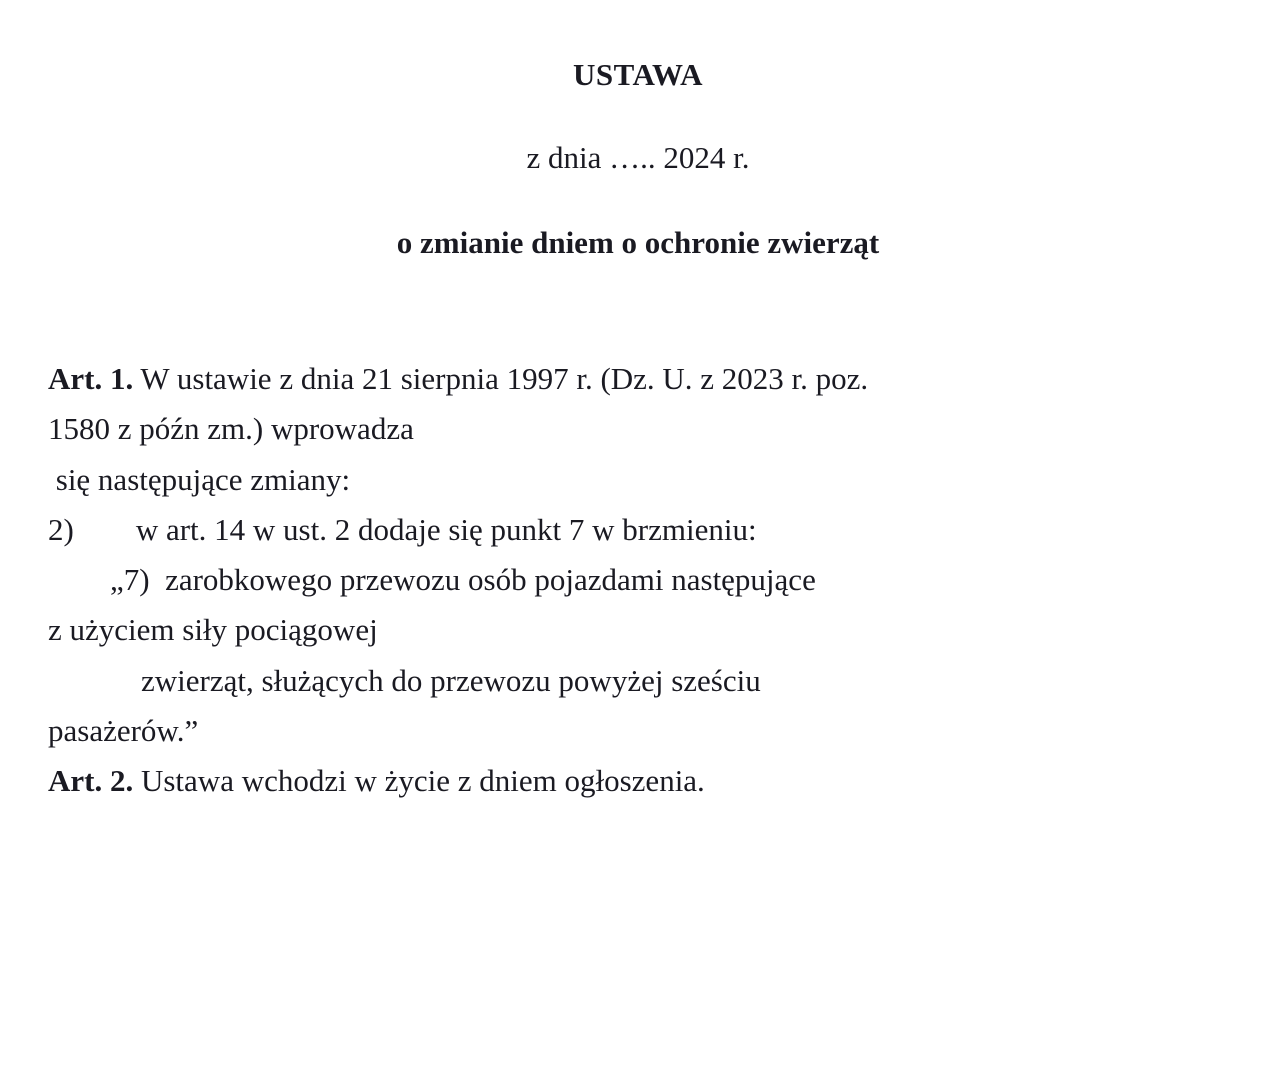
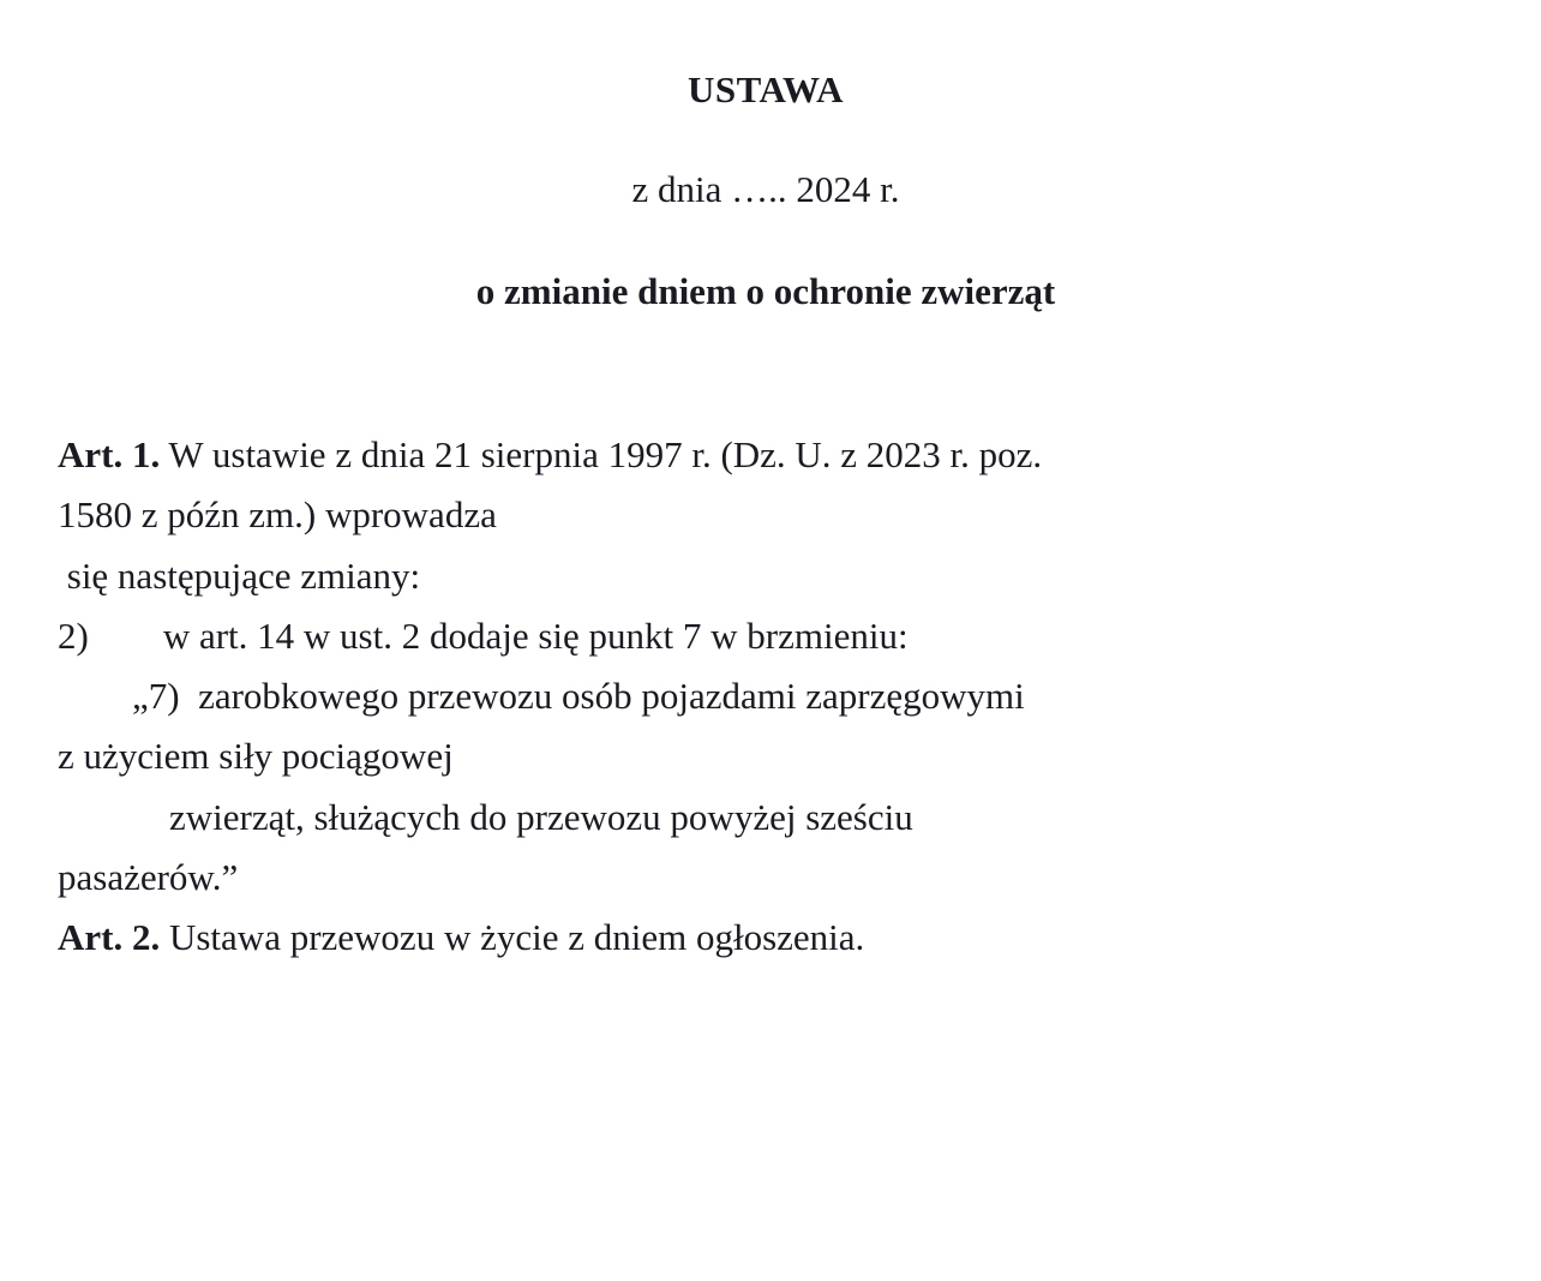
  USTAWA
  z dnia ….. 2024 r.
  o zmianie dniem o ochronie zwierząt
  Art. 1. W ustawie z dnia 21 sierpnia 1997 r. (Dz. U. z 2023 r. poz.
  1580 z późn zm.) wprowadza
  się następujące zmiany:
  2) w art. 14 w ust. 2 dodaje się punkt 7 w brzmieniu:
- „7) zarobkowego przewozu osób pojazdami następujące
+ „7) zarobkowego przewozu osób pojazdami zaprzęgowymi
  z użyciem siły pociągowej
  zwierząt, służących do przewozu powyżej sześciu
  pasażerów.”
- Art. 2. Ustawa wchodzi w życie z dniem ogłoszenia.
+ Art. 2. Ustawa przewozu w życie z dniem ogłoszenia.
